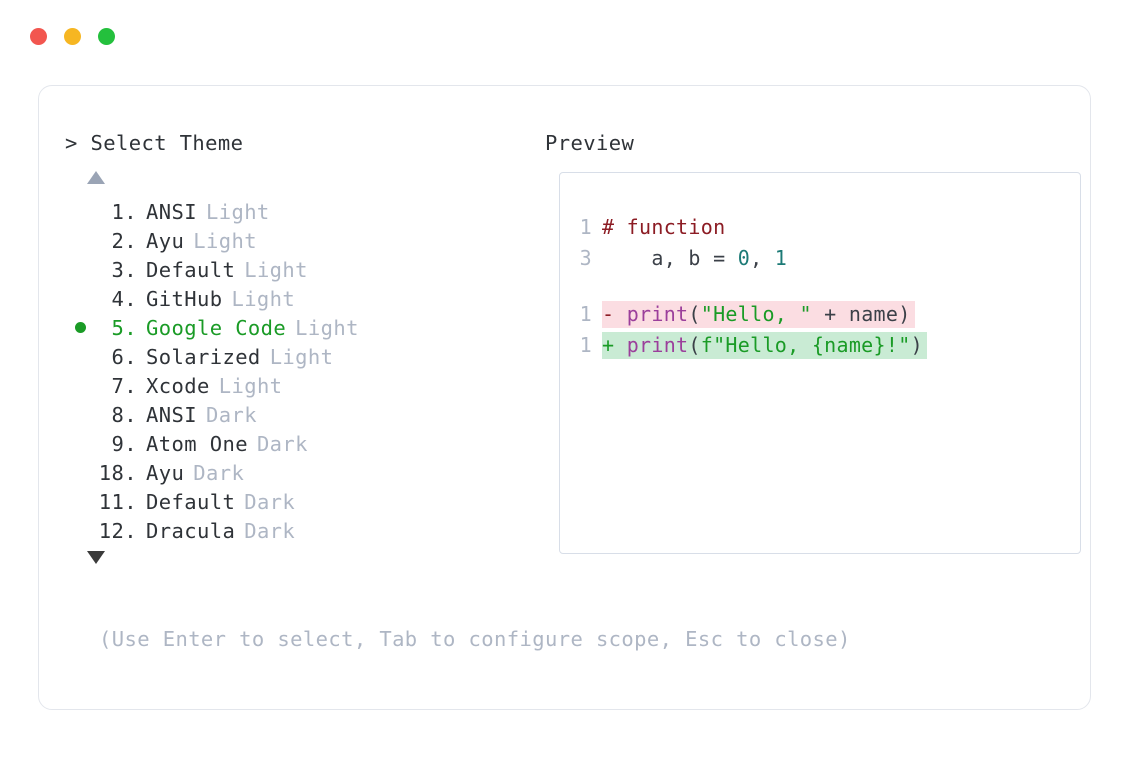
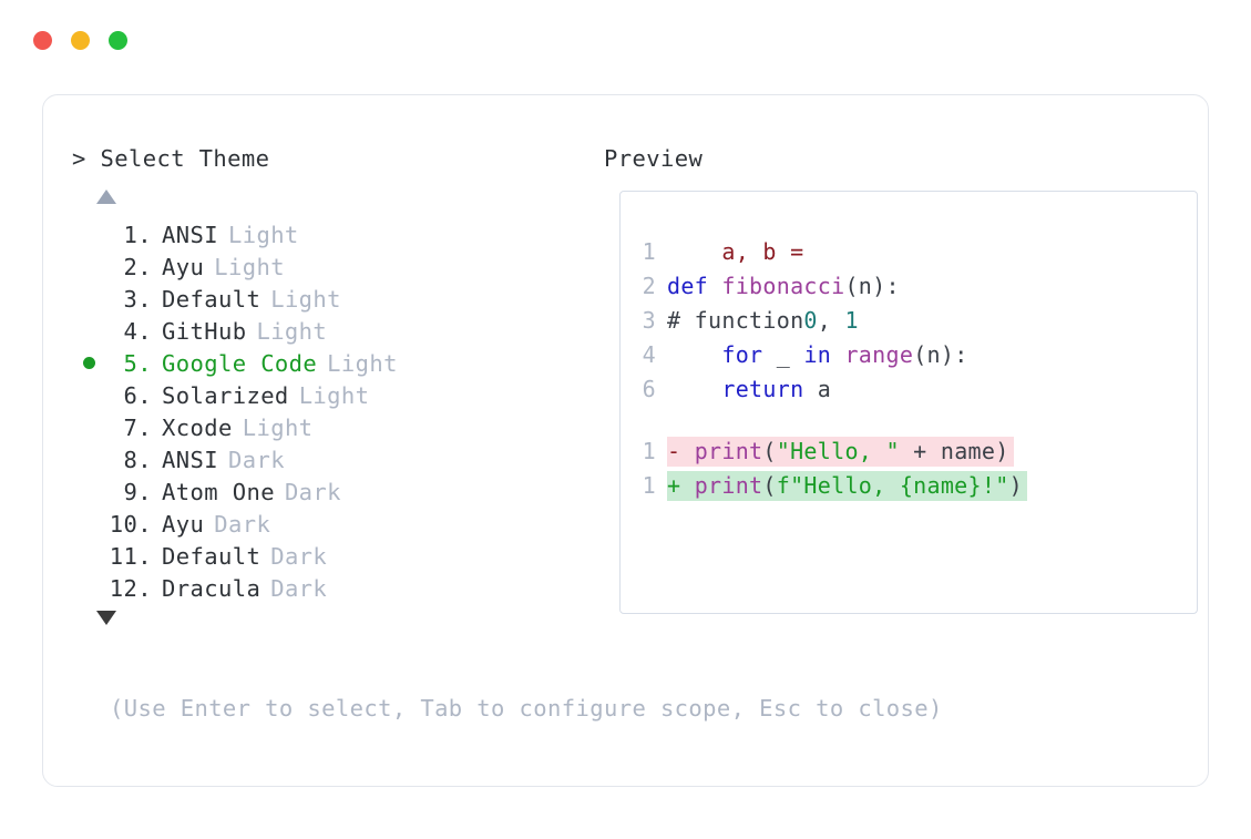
  > Select Theme
  1.
  ANSI
  Light
  2.
  Ayu
  Light
  3.
  Default
  Light
  4.
  GitHub
  Light
  5.
  Google Code
  Light
  6.
  Solarized
  Light
  7.
  Xcode
  Light
  8.
  ANSI
  Dark
  9.
  Atom One
  Dark
- 18.
+ 10.
  Ayu
  Dark
  11.
  Default
  Dark
  12.
  Dracula
  Dark
  Preview
  1
- # function
+ a, b =
+ 2
+ def fibonacci(n):
  3
- a, b = 0, 1
+ # function0, 1
+ 4
+ for _ in range(n):
+ 6
+ return a
  1
  - print("Hello, " + name)
  1
  + print(f"Hello, {name}!")
  (Use Enter to select, Tab to configure scope, Esc to close)
